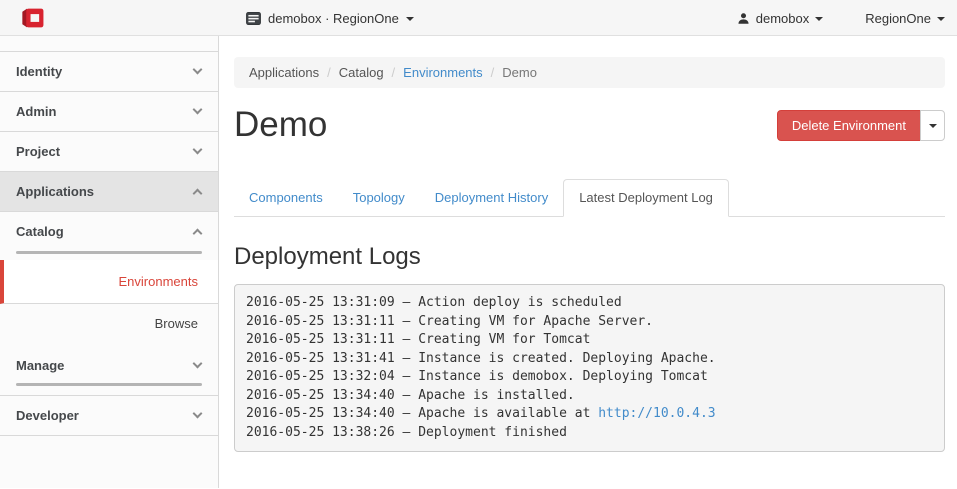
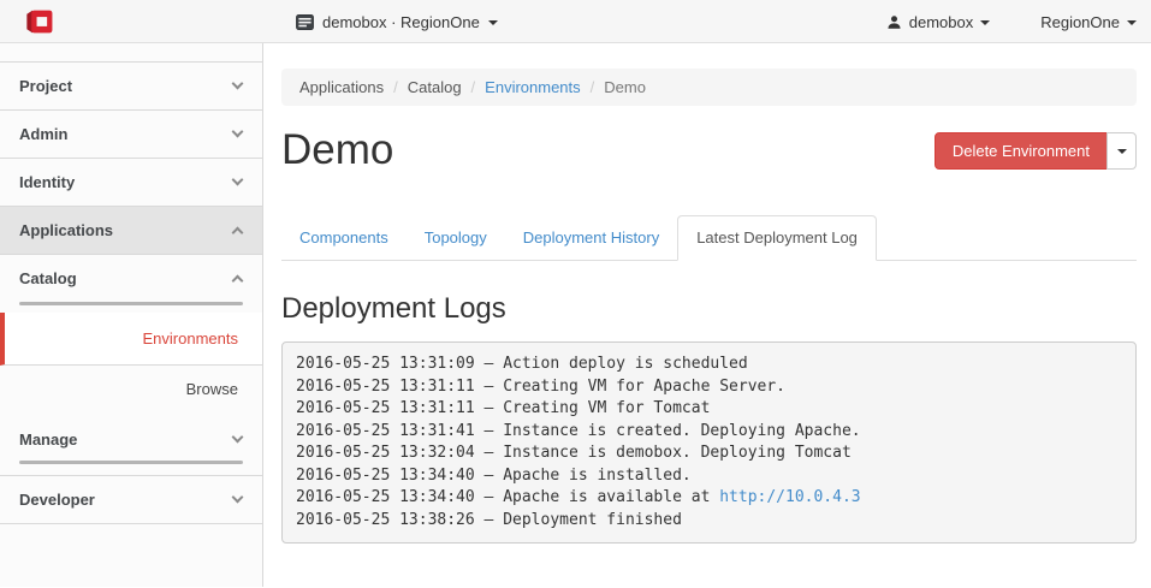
  demobox · RegionOne
  demobox
  RegionOne
- Identity
+ Project
  Admin
- Project
+ Identity
  Applications
  Catalog
  Environments
  Browse
  Manage
  Developer
  Applications
  /
  Catalog
  /
  Environments
  /
  Demo
  Demo
  Delete Environment
  Components
  Topology
  Deployment History
  Latest Deployment Log
  Deployment Logs
  2016-05-25 13:31:09 — Action deploy is scheduled
  2016-05-25 13:31:11 — Creating VM for Apache Server.
  2016-05-25 13:31:11 — Creating VM for Tomcat
  2016-05-25 13:31:41 — Instance is created. Deploying Apache.
  2016-05-25 13:32:04 — Instance is demobox. Deploying Tomcat
  2016-05-25 13:34:40 — Apache is installed.
  2016-05-25 13:34:40 — Apache is available at http://10.0.4.3
  2016-05-25 13:38:26 — Deployment finished
